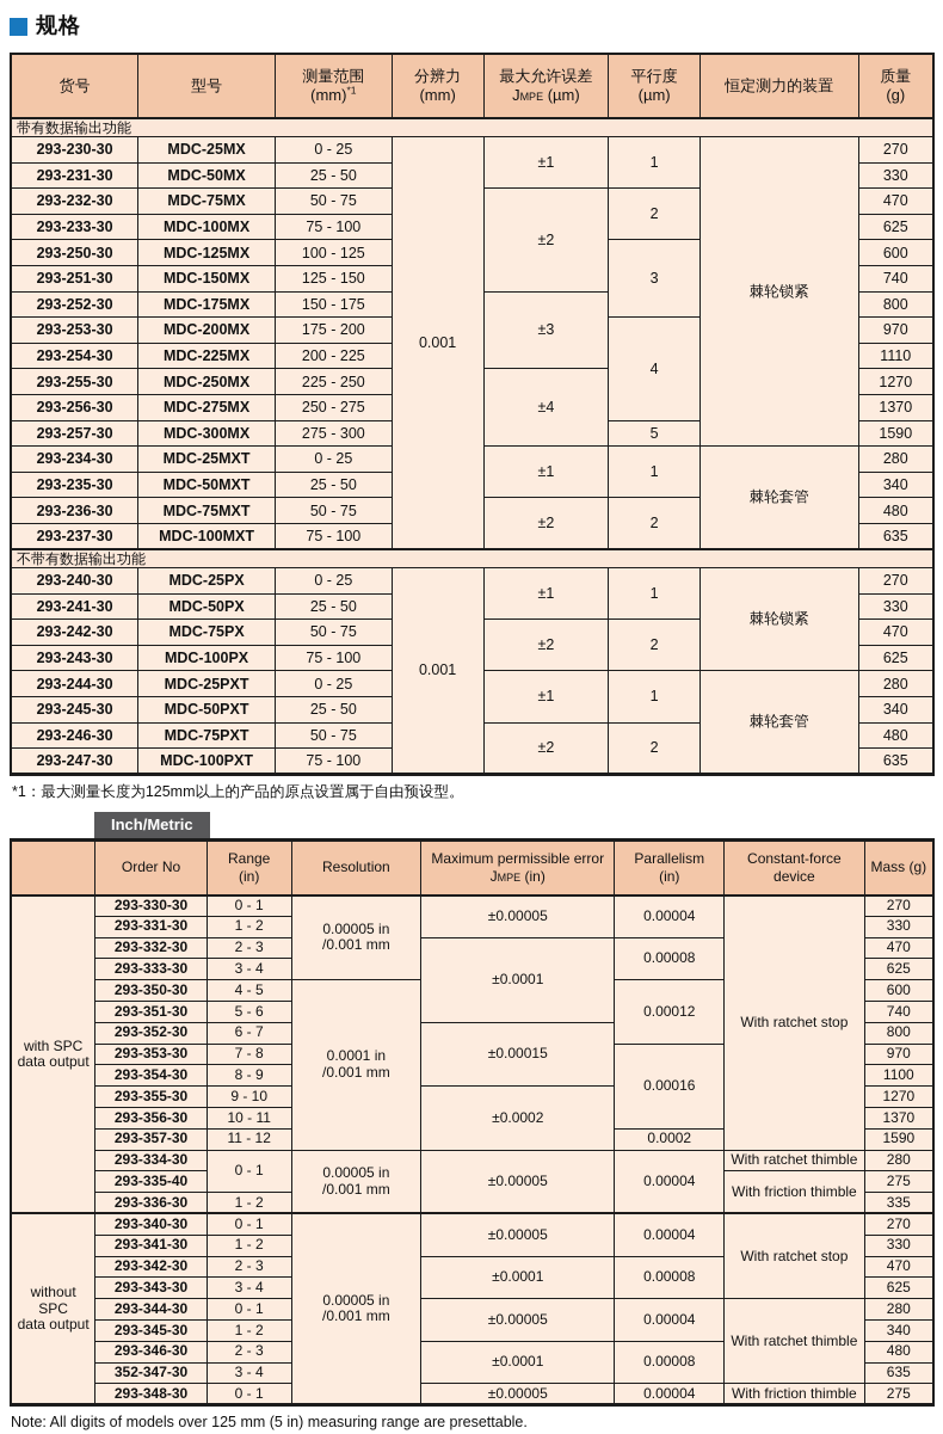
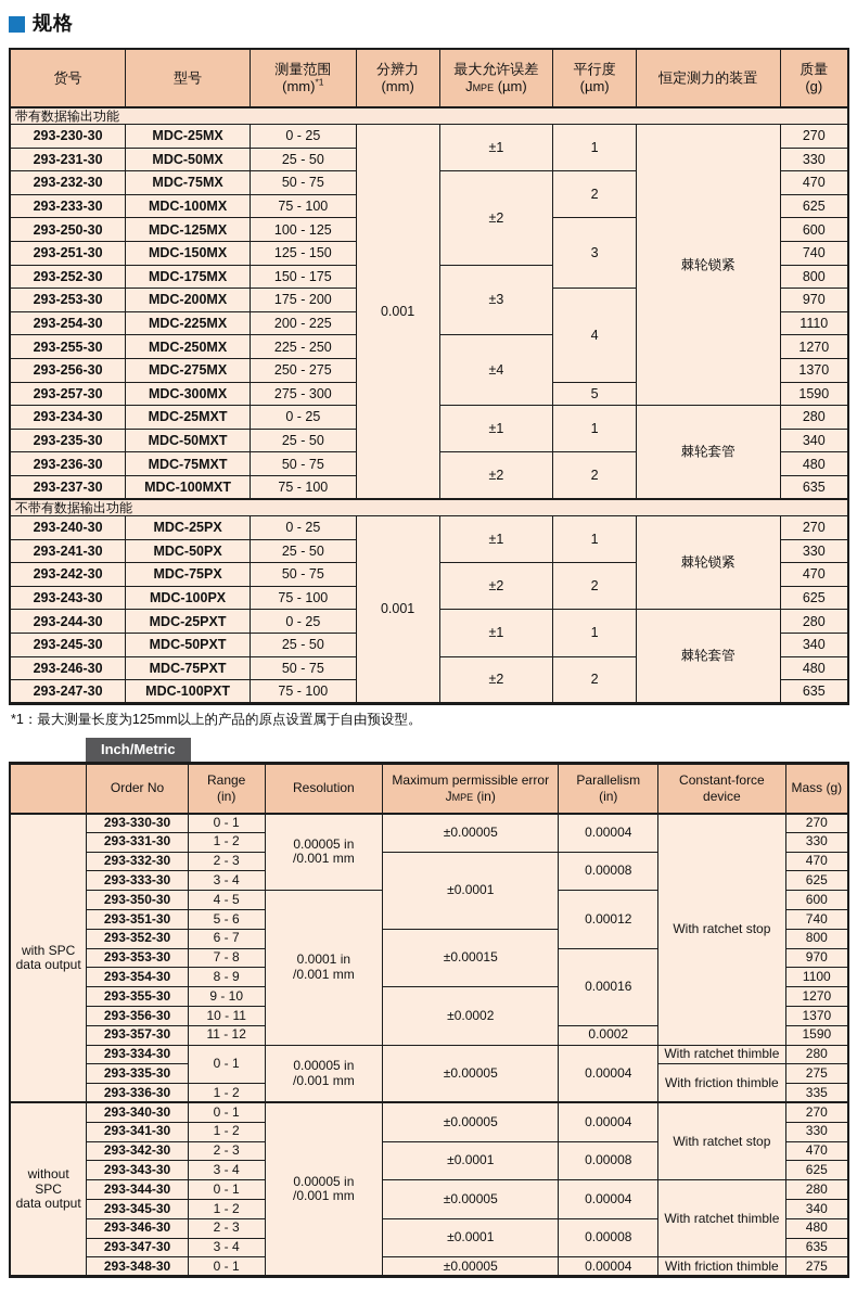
  规格
  货号	型号	测量范围(mm)*1	分辨力(mm)	最大允许误差JMPE (µm)	平行度(µm)	恒定测力的装置	质量(g)
  带有数据输出功能
  293-230-30	MDC-25MX	0 - 25	0.001	±1	1	棘轮锁紧	270
  293-231-30	MDC-50MX	25 - 50	330
  293-232-30	MDC-75MX	50 - 75	±2	2	470
  293-233-30	MDC-100MX	75 - 100	625
  293-250-30	MDC-125MX	100 - 125	3	600
  293-251-30	MDC-150MX	125 - 150	740
  293-252-30	MDC-175MX	150 - 175	±3	800
  293-253-30	MDC-200MX	175 - 200	4	970
  293-254-30	MDC-225MX	200 - 225	1110
  293-255-30	MDC-250MX	225 - 250	±4	1270
  293-256-30	MDC-275MX	250 - 275	1370
  293-257-30	MDC-300MX	275 - 300	5	1590
  293-234-30	MDC-25MXT	0 - 25	±1	1	棘轮套管	280
  293-235-30	MDC-50MXT	25 - 50	340
  293-236-30	MDC-75MXT	50 - 75	±2	2	480
  293-237-30	MDC-100MXT	75 - 100	635
  不带有数据输出功能
  293-240-30	MDC-25PX	0 - 25	0.001	±1	1	棘轮锁紧	270
  293-241-30	MDC-50PX	25 - 50	330
  293-242-30	MDC-75PX	50 - 75	±2	2	470
  293-243-30	MDC-100PX	75 - 100	625
  293-244-30	MDC-25PXT	0 - 25	±1	1	棘轮套管	280
  293-245-30	MDC-50PXT	25 - 50	340
  293-246-30	MDC-75PXT	50 - 75	±2	2	480
  293-247-30	MDC-100PXT	75 - 100	635
  *1：最大测量长度为125mm以上的产品的原点设置属于自由预设型。
  Inch/Metric
  	Order No	Range(in)	Resolution	Maximum permissible errorJMPE (in)	Parallelism(in)	Constant-forcedevice	Mass (g)
  with SPCdata output	293-330-30	0 - 1	0.00005 in/0.001 mm	±0.00005	0.00004	With ratchet stop	270
  293-331-30	1 - 2	330
  293-332-30	2 - 3	±0.0001	0.00008	470
  293-333-30	3 - 4	625
  293-350-30	4 - 5	0.0001 in/0.001 mm	0.00012	600
  293-351-30	5 - 6	740
  293-352-30	6 - 7	±0.00015	800
  293-353-30	7 - 8	0.00016	970
  293-354-30	8 - 9	1100
  293-355-30	9 - 10	±0.0002	1270
  293-356-30	10 - 11	1370
  293-357-30	11 - 12	0.0002	1590
  293-334-30	0 - 1	0.00005 in/0.001 mm	±0.00005	0.00004	With ratchet thimble	280
- 293-335-40	With friction thimble	275
+ 293-335-30	With friction thimble	275
  293-336-30	1 - 2	335
  without SPCdata output	293-340-30	0 - 1	0.00005 in/0.001 mm	±0.00005	0.00004	With ratchet stop	270
  293-341-30	1 - 2	330
  293-342-30	2 - 3	±0.0001	0.00008	470
  293-343-30	3 - 4	625
  293-344-30	0 - 1	±0.00005	0.00004	With ratchet thimble	280
  293-345-30	1 - 2	340
  293-346-30	2 - 3	±0.0001	0.00008	480
- 352-347-30	3 - 4	635
+ 293-347-30	3 - 4	635
  293-348-30	0 - 1	±0.00005	0.00004	With friction thimble	275
- Note: All digits of models over 125 mm (5 in) measuring range are presettable.
